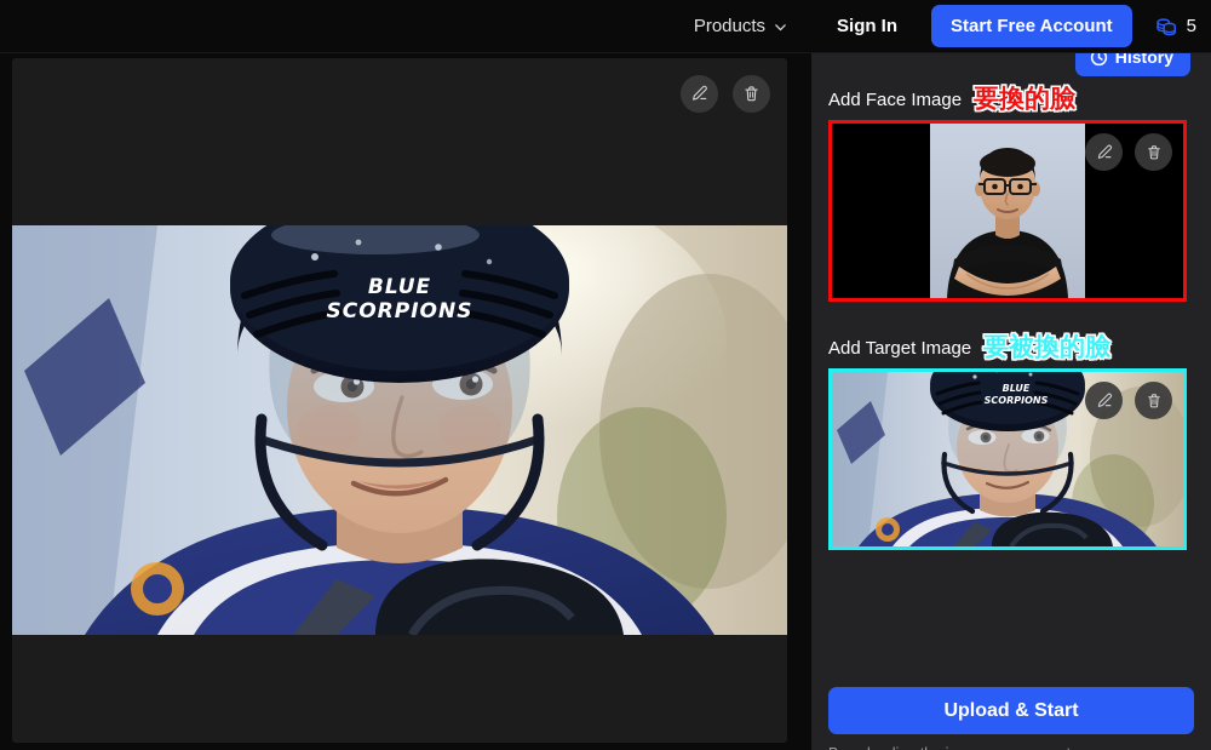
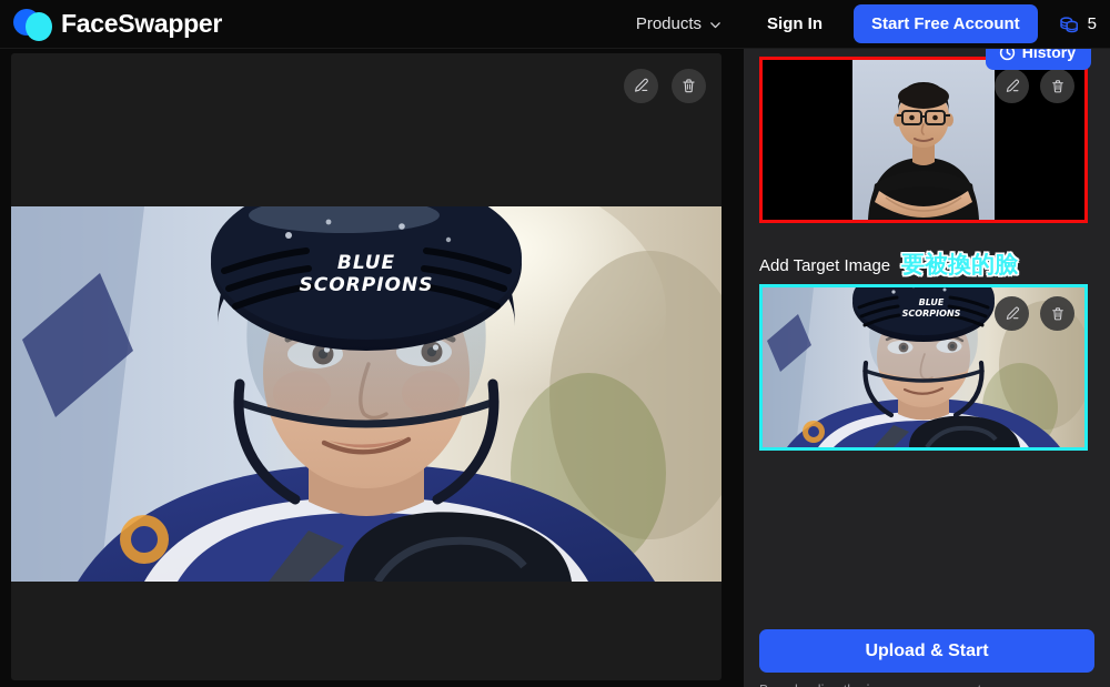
+ FaceSwapper
  Products
  Sign In
  Start Free Account
  5
  History
  BLUE
  SCORPIONS
- Add Face Image
- 要換的臉
  Add Target Image
  要被換的臉
  BLUE
  SCORPIONS
  Upload & Start
